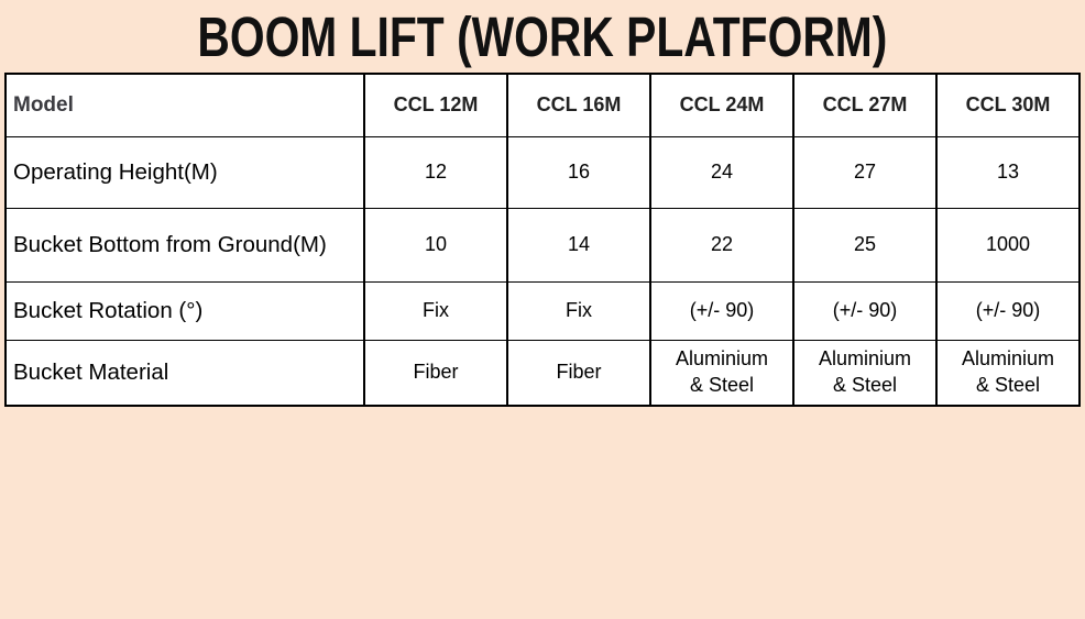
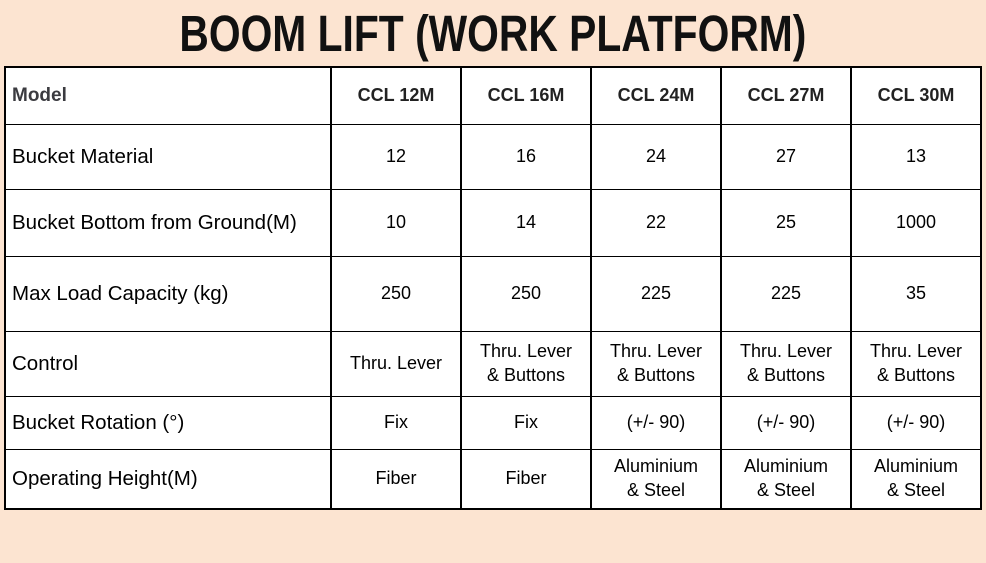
  BOOM LIFT (WORK PLATFORM)
  Model	CCL 12M	CCL 16M	CCL 24M	CCL 27M	CCL 30M
- Operating Height(M)	12	16	24	27	13
+ Bucket Material	12	16	24	27	13
  Bucket Bottom from Ground(M)	10	14	22	25	1000
+ Max Load Capacity (kg)	250	250	225	225	35
+ Control	Thru. Lever	Thru. Lever & Buttons	Thru. Lever & Buttons	Thru. Lever & Buttons	Thru. Lever & Buttons
  Bucket Rotation (°)	Fix	Fix	(+/- 90)	(+/- 90)	(+/- 90)
- Bucket Material	Fiber	Fiber	Aluminium & Steel	Aluminium & Steel	Aluminium & Steel
+ Operating Height(M)	Fiber	Fiber	Aluminium & Steel	Aluminium & Steel	Aluminium & Steel
